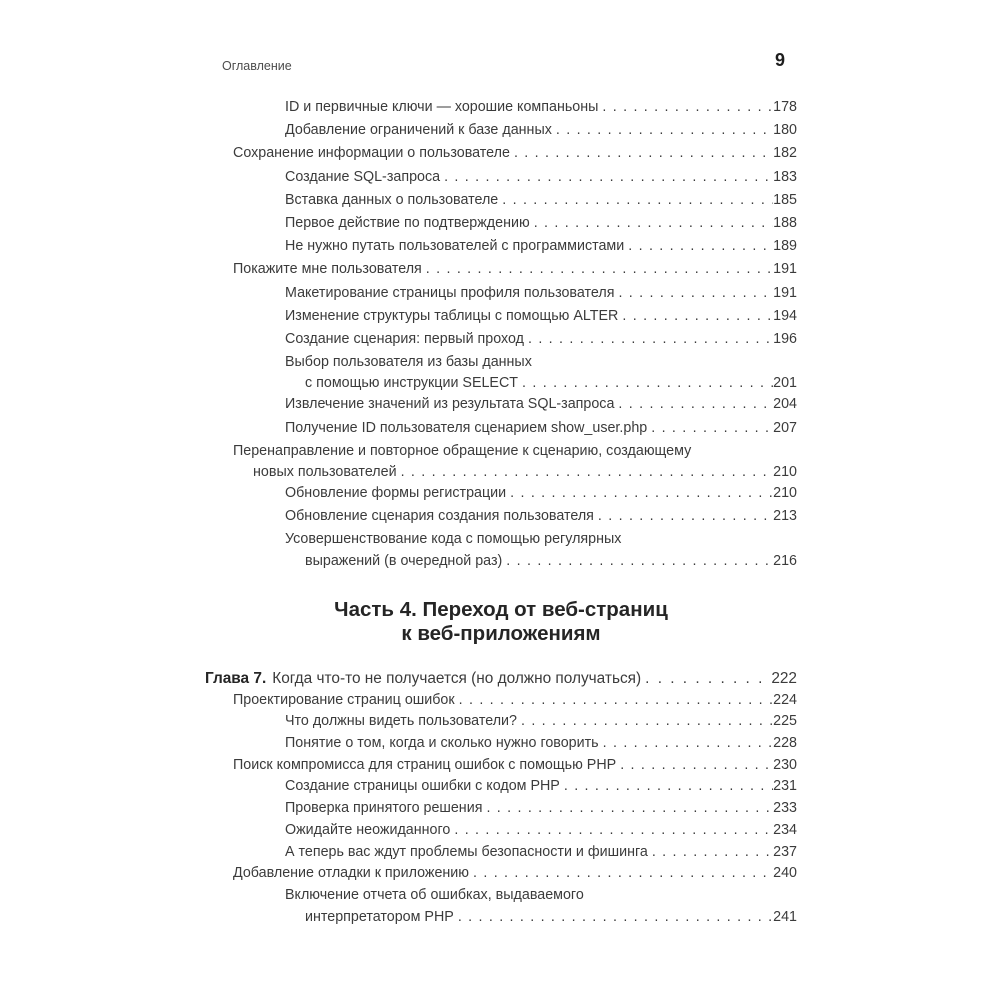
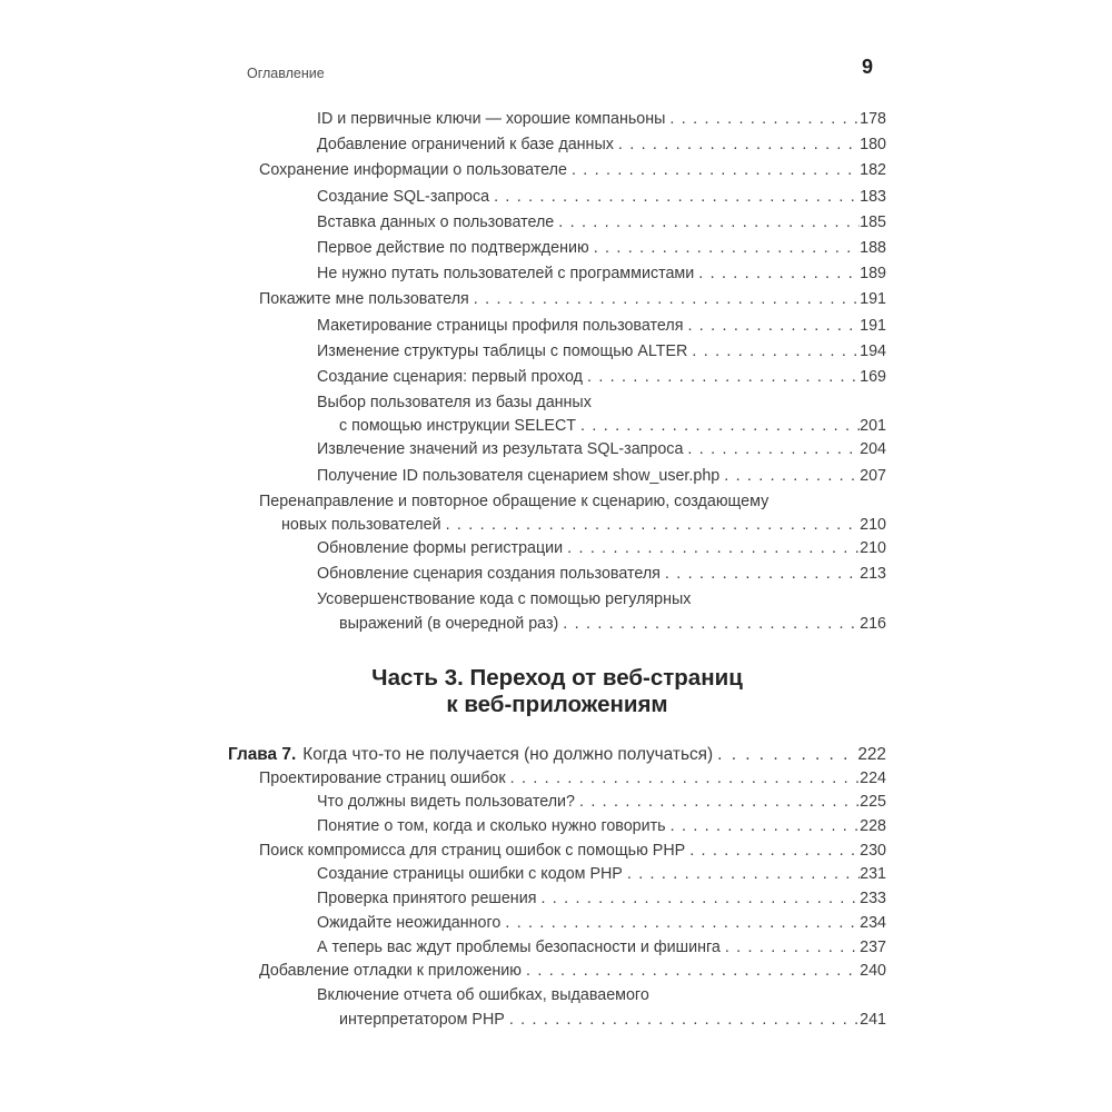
  Оглавление
  9
  ID и первичные ключи — хорошие компаньоны
  178
  Добавление ограничений к базе данных
  180
  Сохранение информации о пользователе
  182
  Создание SQL-запроса
  183
  Вставка данных о пользователе
  185
  Первое действие по подтверждению
  188
  Не нужно путать пользователей с программистами
  189
  Покажите мне пользователя
  191
  Макетирование страницы профиля пользователя
  191
  Изменение структуры таблицы с помощью ALTER
  194
  Создание сценария: первый проход
- 196
+ 169
  Выбор пользователя из базы данных
  с помощью инструкции SELECT
  201
  Извлечение значений из результата SQL-запроса
  204
  Получение ID пользователя сценарием show_user.php
  207
  Перенаправление и повторное обращение к сценарию, создающему
  новых пользователей
  210
  Обновление формы регистрации
  210
  Обновление сценария создания пользователя
  213
  Усовершенствование кода с помощью регулярных
  выражений (в очередной раз)
  216
- Часть 4. Переход от веб-страниц
+ Часть 3. Переход от веб-страниц
  к веб-приложениям
  Глава 7.
  Когда что-то не получается (но должно получаться)
  222
  Проектирование страниц ошибок
  224
  Что должны видеть пользователи?
  225
  Понятие о том, когда и сколько нужно говорить
  228
  Поиск компромисса для страниц ошибок с помощью PHP
  230
  Создание страницы ошибки с кодом PHP
  231
  Проверка принятого решения
  233
  Ожидайте неожиданного
  234
  А теперь вас ждут проблемы безопасности и фишинга
  237
  Добавление отладки к приложению
  240
  Включение отчета об ошибках, выдаваемого
  интерпретатором PHP
  241
